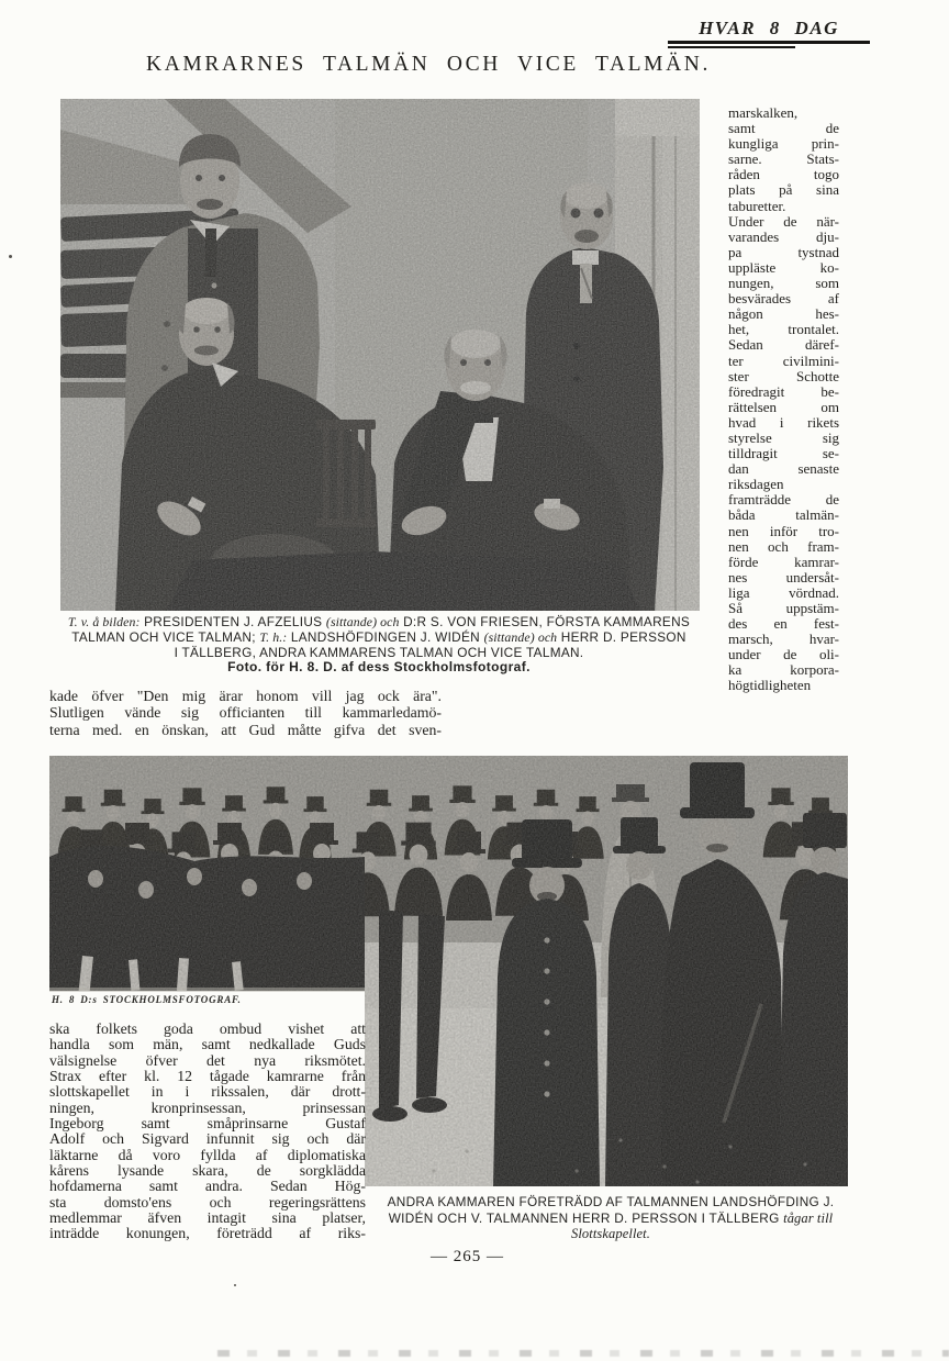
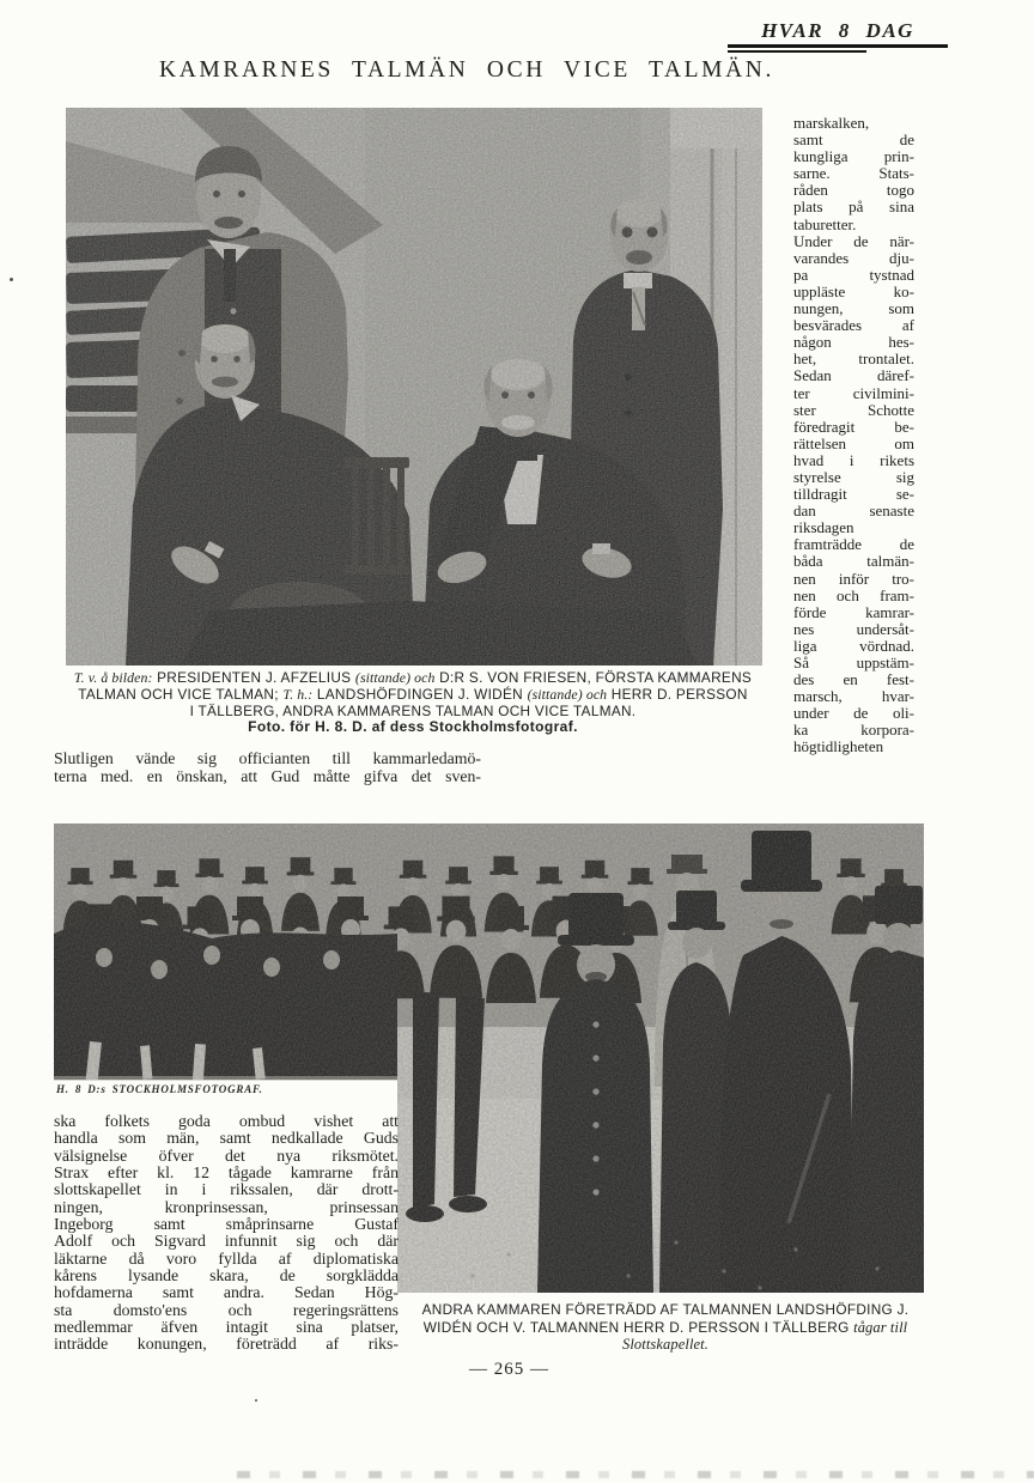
  HVAR 8 DAG
  KAMRARNES TALMÄN OCH VICE TALMÄN.
  marskalken,
  samt de
  kungliga prin-
  sarne. Stats-
  råden togo
  plats på sina
  taburetter.
  Under de när-
  varandes dju-
  pa tystnad
  uppläste ko-
  nungen, som
  besvärades af
  någon hes-
  het, trontalet.
  Sedan däref-
  ter civilmini-
  ster Schotte
  föredragit be-
  rättelsen om
  hvad i rikets
  styrelse sig
  tilldragit se-
  dan senaste
  riksdagen
  framträdde de
  båda talmän-
  nen inför tro-
  nen och fram-
  förde kamrar-
  nes undersåt-
  liga vördnad.
  Så uppstäm-
  des en fest-
  marsch, hvar-
  under de oli-
  ka korpora-
  högtidligheten
  T. v. å bilden: PRESIDENTEN J. AFZELIUS (sittande) och D:R S. VON FRIESEN, FÖRSTA KAMMARENS
  TALMAN OCH VICE TALMAN; T. h.: LANDSHÖFDINGEN J. WIDÉN (sittande) och HERR D. PERSSON
  I TÄLLBERG, ANDRA KAMMARENS TALMAN OCH VICE TALMAN.
  Foto. för H. 8. D. af dess Stockholmsfotograf.
- kade öfver "Den mig ärar honom vill jag ock ära".
  Slutligen vände sig officianten till kammarledamö-
  terna med. en önskan, att Gud måtte gifva det sven-
  H. 8 D:s STOCKHOLMSFOTOGRAF.
  ska folkets goda ombud vishet att
  handla som män, samt nedkallade Guds
  välsignelse öfver det nya riksmötet.
  Strax efter kl. 12 tågade kamrarne från
  slottskapellet in i rikssalen, där drott-
  ningen, kronprinsessan, prinsessan
  Ingeborg samt småprinsarne Gustaf
  Adolf och Sigvard infunnit sig och där
  läktarne då voro fyllda af diplomatiska
  kårens lysande skara, de sorgklädda
  hofdamerna samt andra. Sedan Hög-
  sta domsto'ens och regeringsrättens
  medlemmar äfven intagit sina platser,
  inträdde konungen, företrädd af riks-
  ANDRA KAMMAREN FÖRETRÄDD AF TALMANNEN LANDSHÖFDING J.
  WIDÉN OCH V. TALMANNEN HERR D. PERSSON I TÄLLBERG tågar till
  Slottskapellet.
  — 265 —
